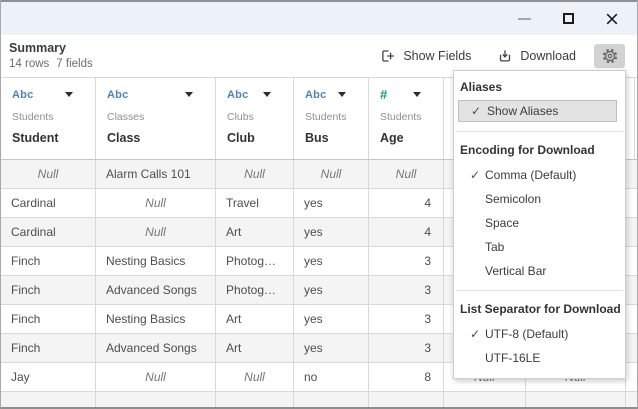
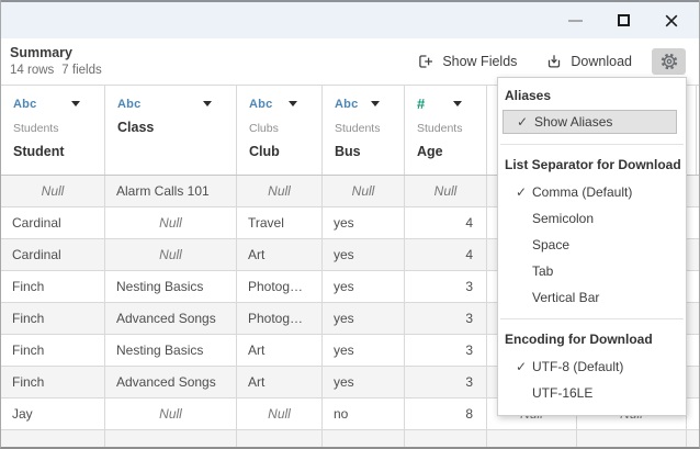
  Summary
  14 rows 7 fields
  Show Fields
  Download
  Abc
  Students
  Student
  Abc
- Classes
  Class
  Abc
  Clubs
  Club
  Abc
  Students
  Bus
  #
  Students
  Age
  Null
  Alarm Calls 101
  Null
  Null
  Null
  Cardinal
  Null
  Travel
  yes
  4
  Cardinal
  Null
  Art
  yes
  4
  Finch
  Nesting Basics
  Photog…
  yes
  3
  Finch
  Advanced Songs
  Photog…
  yes
  3
  Finch
  Nesting Basics
  Art
  yes
  3
  Finch
  Advanced Songs
  Art
  yes
  3
  Jay
  Null
  Null
  no
  8
  Aliases
  ✓
  Show Aliases
- Encoding for Download
+ List Separator for Download
  ✓
  Comma (Default)
  Semicolon
  Space
  Tab
  Vertical Bar
- List Separator for Download
+ Encoding for Download
  ✓
  UTF-8 (Default)
  UTF-16LE
